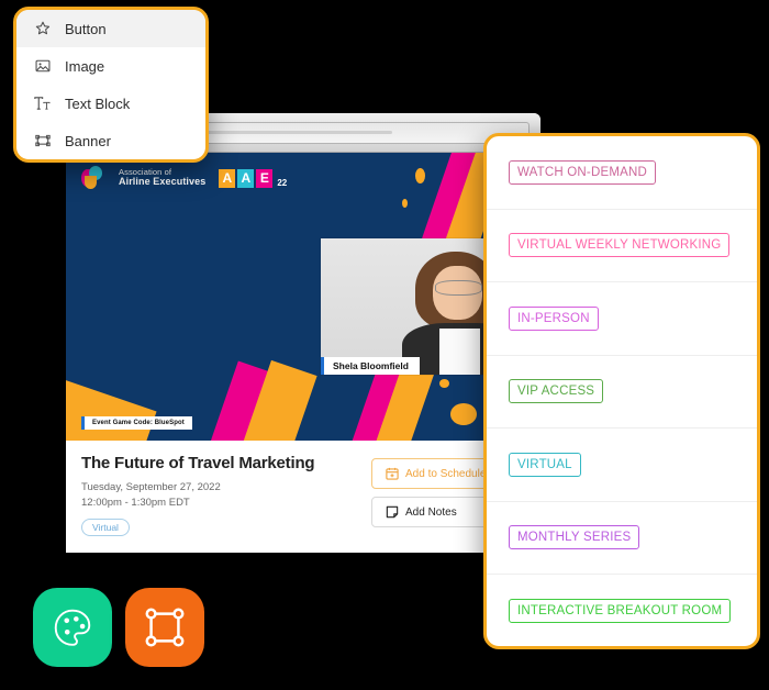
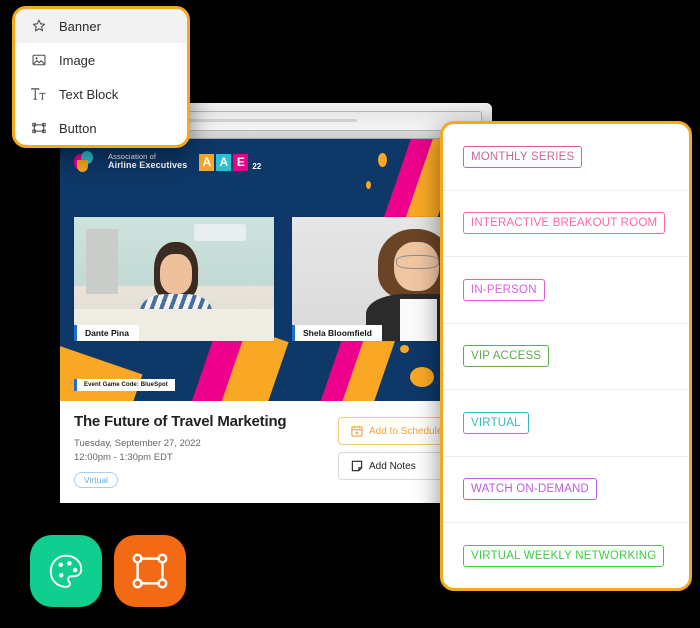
  Association of
  Airline Executives
  A
  A
  E
  22
+ Dante Pina
  Shela Bloomfield
  The Future of Travel Marketing
  Tuesday, September 27, 2022
  12:00pm - 1:30pm EDT
  Virtual
  Add to Schedul
  Add Notes
- Button
+ Banner
  Image
  Text Block
- Banner
+ Button
- WATCH ON-DEMAND
+ MONTHLY SERIES
- VIRTUAL WEEKLY NETWORKING
+ INTERACTIVE BREAKOUT ROOM
  IN-PERSON
  VIP ACCESS
  VIRTUAL
- MONTHLY SERIES
+ WATCH ON-DEMAND
- INTERACTIVE BREAKOUT ROOM
+ VIRTUAL WEEKLY NETWORKING
